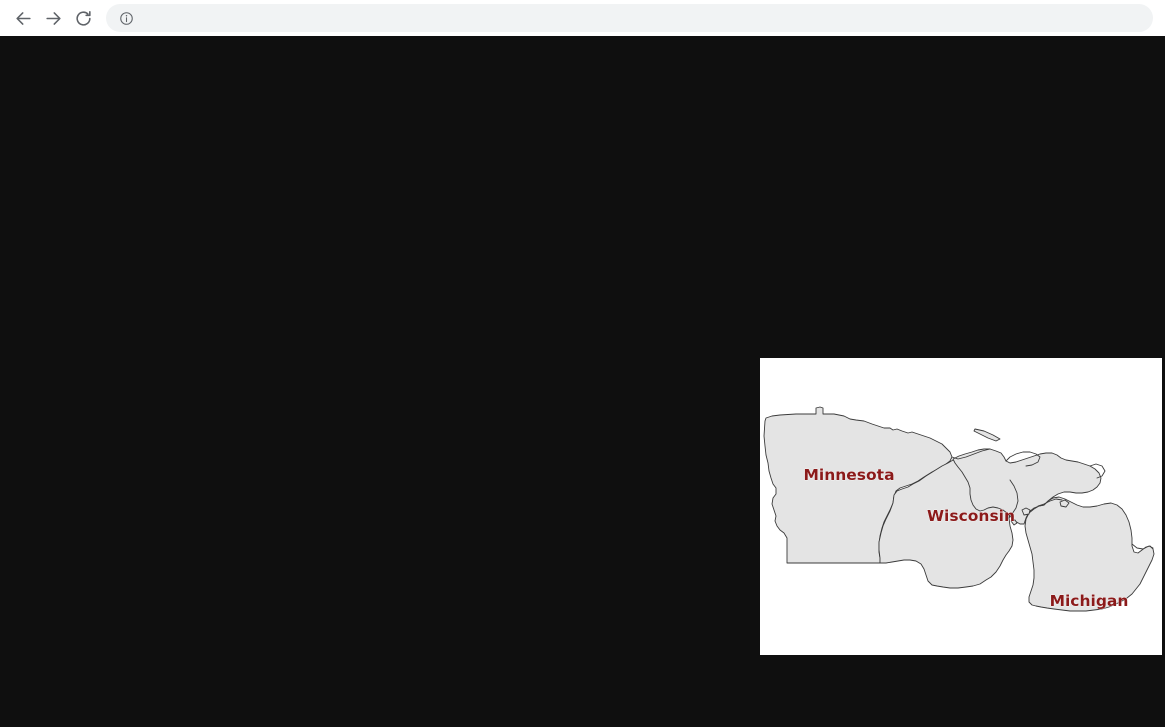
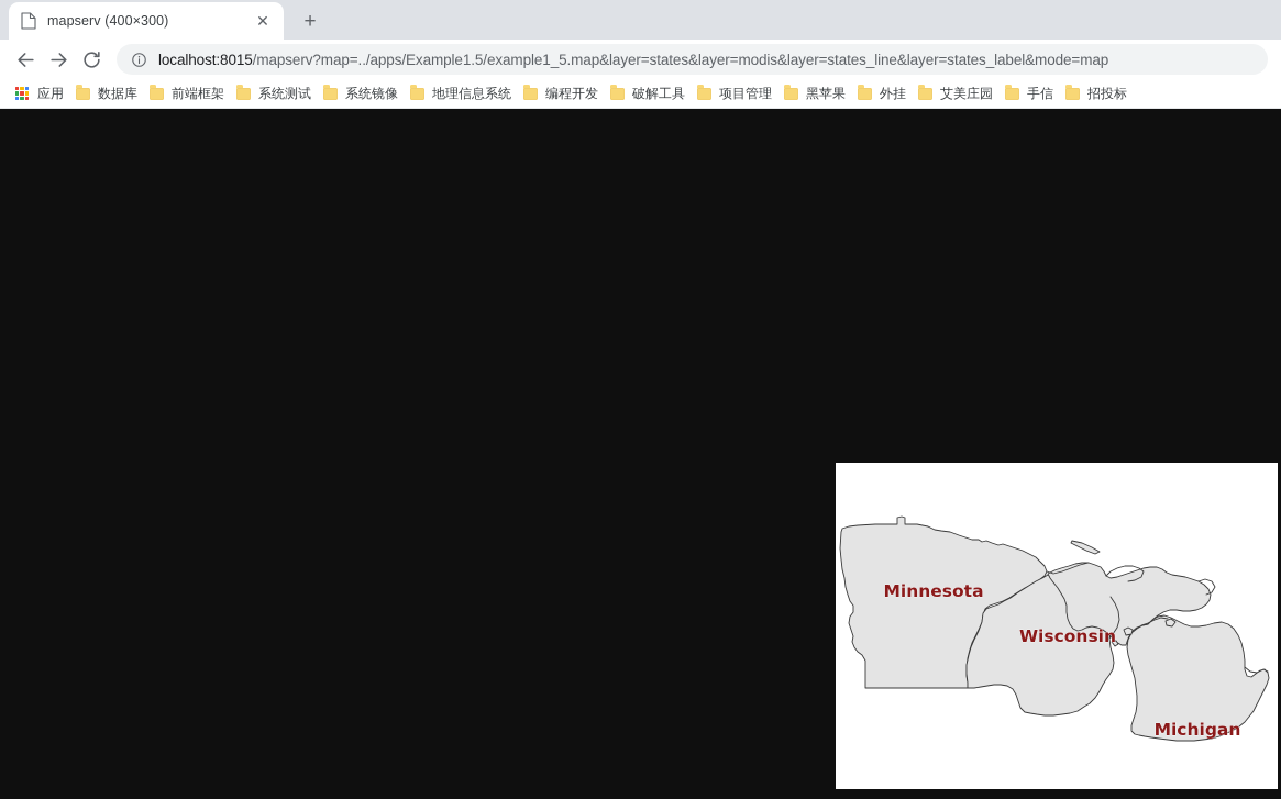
+ mapserv (400×300)
+ ✕
+ +
+ localhost:8015/mapserv?map=../apps/Example1.5/example1_5.map&layer=states&layer=modis&layer=states_line&layer=states_label&mode=map
+ 应用
+ 数据库
+ 前端框架
+ 系统测试
+ 系统镜像
+ 地理信息系统
+ 编程开发
+ 破解工具
+ 项目管理
+ 黑苹果
+ 外挂
+ 艾美庄园
+ 手信
+ 招投标
  Minnesota
  Wisconsin
  Michigan
